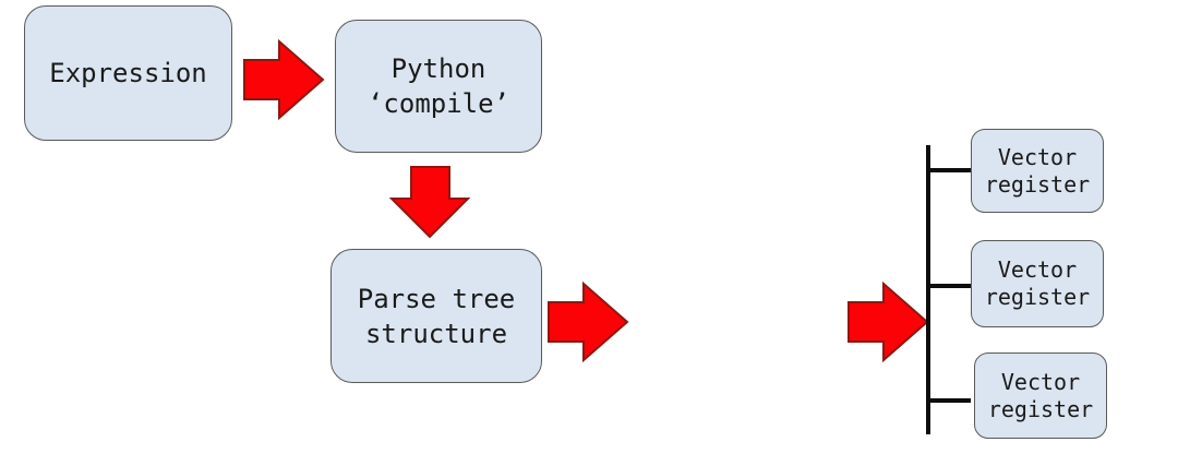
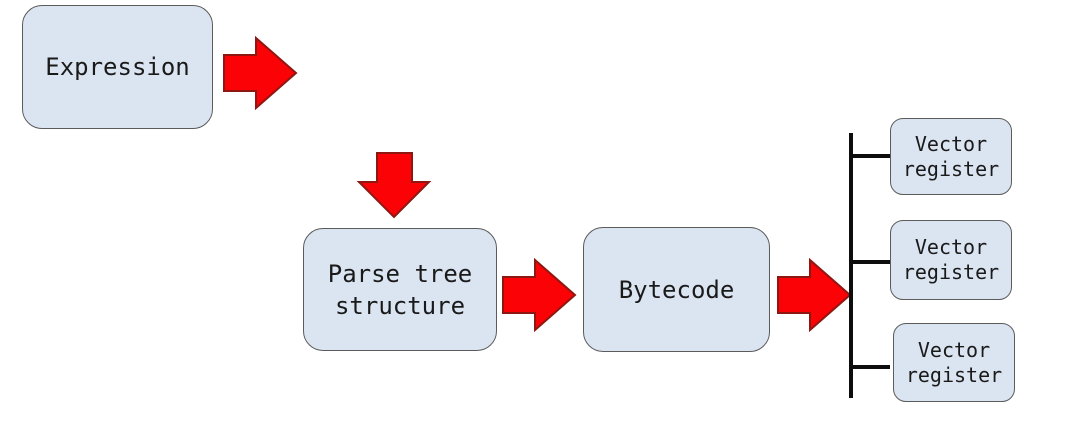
  Expression
- Python
- ‘compile’
  Parse tree
  structure
+ Bytecode
  Vector
  register
  Vector
  register
  Vector
  register
